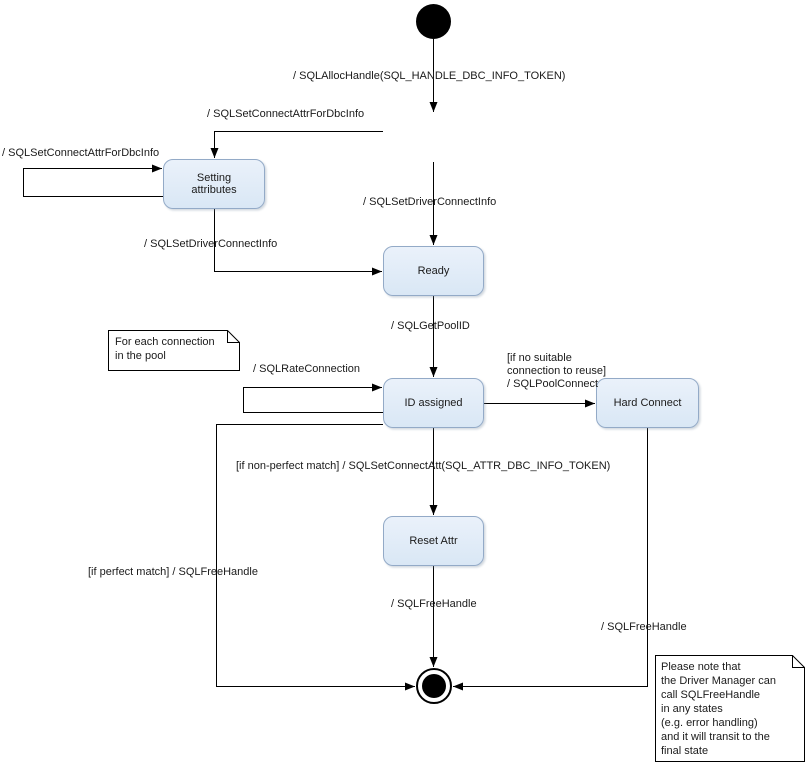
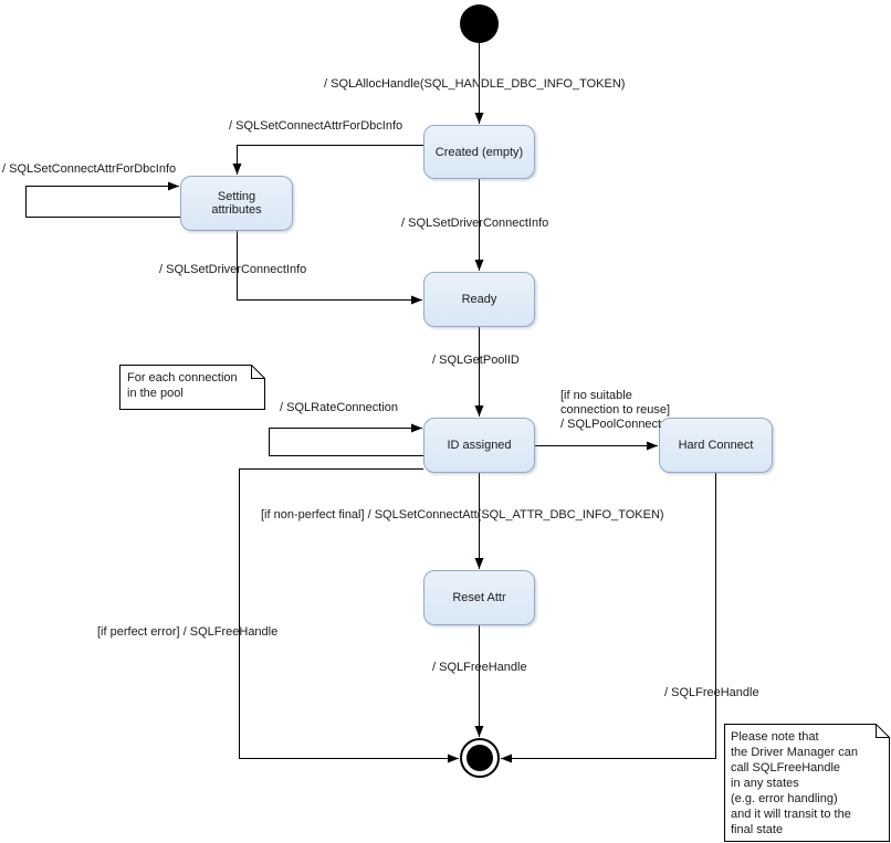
+ Created (empty)
  Setting
  attributes
  Ready
  ID assigned
  Hard Connect
  Reset Attr
  / SQLAllocHandle(SQL_HANDLE_DBC_INFO_TOKEN)
  / SQLSetConnectAttrForDbcInfo
  / SQLSetConnectAttrForDbcInfo
  / SQLSetDriverConnectInfo
  / SQLSetDriverConnectInfo
  / SQLGetPoolID
  / SQLRateConnection
  [if no suitable
  connection to reuse]
  / SQLPoolConnect
- [if non-perfect match] / SQLSetConnectAtt(SQL_ATTR_DBC_INFO_TOKEN)
+ [if non-perfect final] / SQLSetConnectAtt(SQL_ATTR_DBC_INFO_TOKEN)
  / SQLFreeHandle
- [if perfect match] / SQLFreeHandle
+ [if perfect error] / SQLFreeHandle
  / SQLFreeHandle
  For each connection
  in the pool
  Please note that
  the Driver Manager can
  call SQLFreeHandle
  in any states
  (e.g. error handling)
  and it will transit to the
  final state
